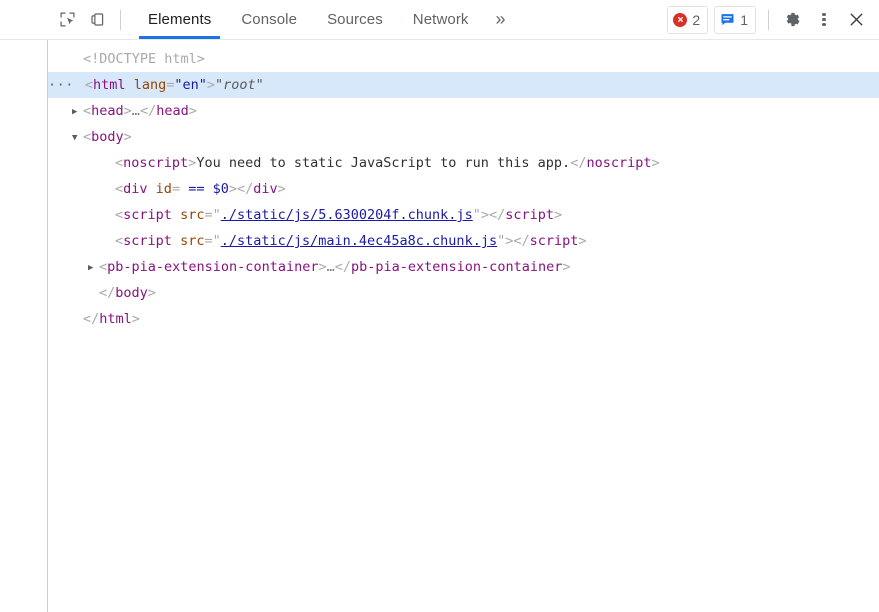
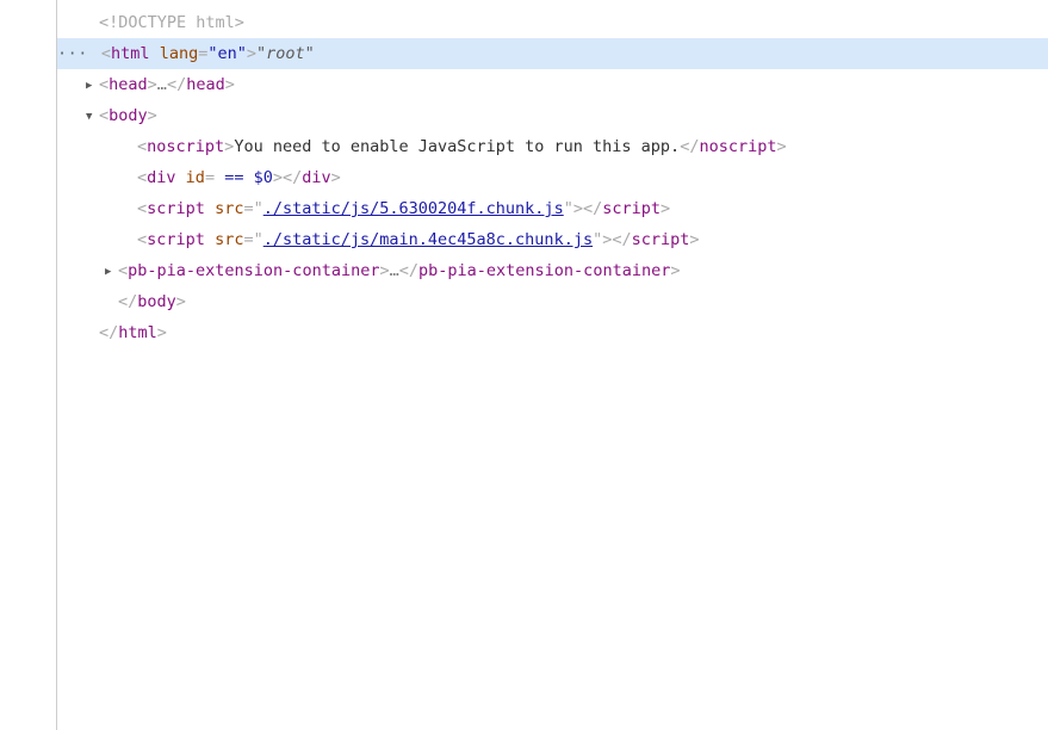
- Elements
- Console
- Sources
- Network
- »
- 2
- 1
  <!DOCTYPE html>
  ··· <html lang="en">"root"
  ▶ <head>…</head>
  ▼ <body>
- <noscript>You need to static JavaScript to run this app.</noscript>
+ <noscript>You need to enable JavaScript to run this app.</noscript>
  <div id= == $0></div>
  <script src="./static/js/5.6300204f.chunk.js"></script>
  <script src="./static/js/main.4ec45a8c.chunk.js"></script>
  ▶ <pb-pia-extension-container>…</pb-pia-extension-container>
  </body>
  </html>
